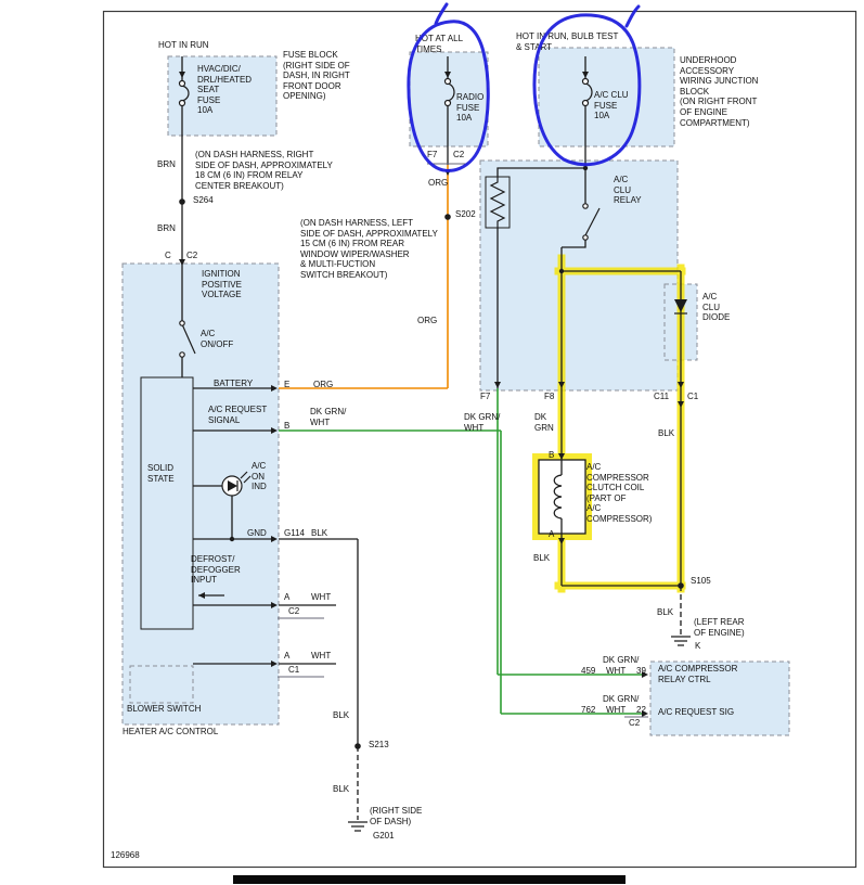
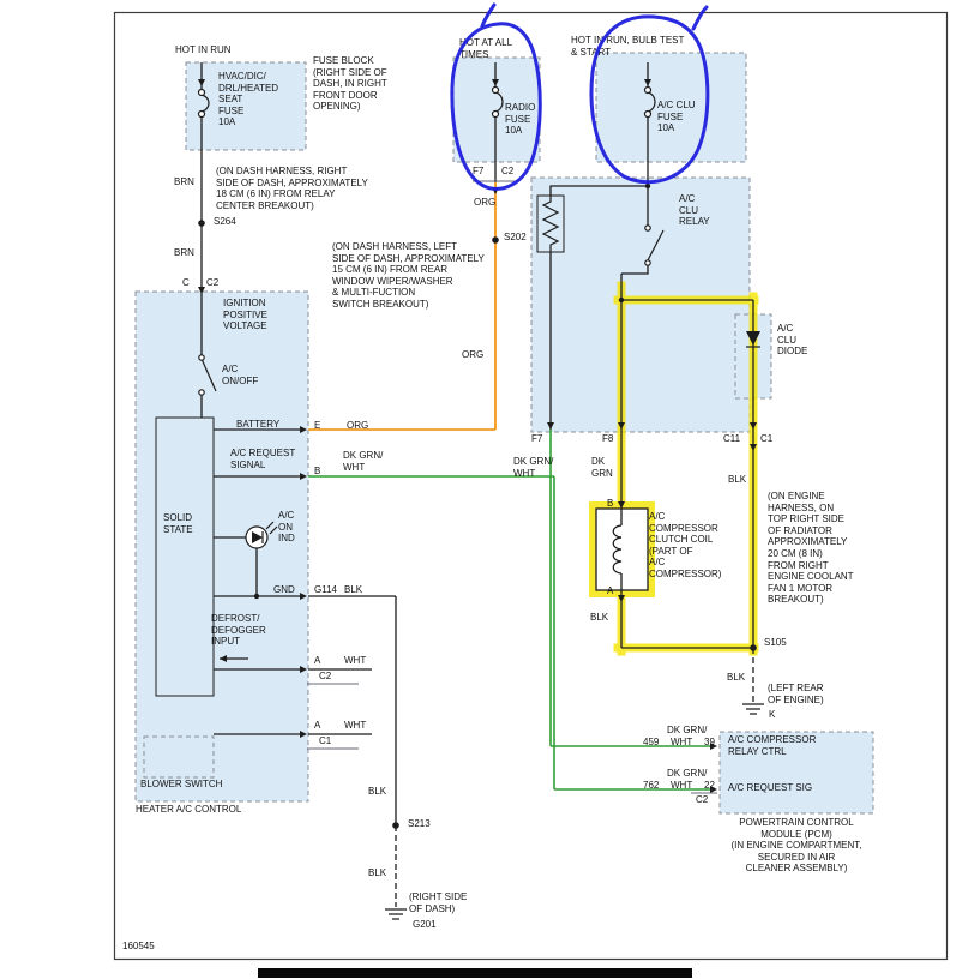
  HOT IN RUN
  HVAC/DIC/
  DRL/HEATED
  SEAT
  FUSE
  10A
  FUSE BLOCK
  (RIGHT SIDE OF
  DASH, IN RIGHT
  FRONT DOOR
  OPENING)
  HOT AT ALL
  TIMES
  RADIO
  FUSE
  10A
  HOT IN RUN, BULB TEST
  & START
  A/C CLU
  FUSE
  10A
- UNDERHOOD
- ACCESSORY
- WIRING JUNCTION
- BLOCK
- (ON RIGHT FRONT
- OF ENGINE
- COMPARTMENT)
  BRN
  (ON DASH HARNESS, RIGHT
  SIDE OF DASH, APPROXIMATELY
  18 CM (6 IN) FROM RELAY
  CENTER BREAKOUT)
  S264
  BRN
  C
  C2
  F7
  C2
  ORG
  S202
  (ON DASH HARNESS, LEFT
  SIDE OF DASH, APPROXIMATELY
  15 CM (6 IN) FROM REAR
  WINDOW WIPER/WASHER
  & MULTI-FUCTION
  SWITCH BREAKOUT)
  ORG
  A/C
  CLU
  RELAY
  A/C
  CLU
  DIODE
  IGNITION
  POSITIVE
  VOLTAGE
  A/C
  ON/OFF
  BATTERY
  E
  ORG
  A/C REQUEST
  SIGNAL
  B
  DK GRN/
  WHT
  SOLID
  STATE
  A/C
  ON
  IND
  GND
  G114
  BLK
  DEFROST/
  DEFOGGER
  INPUT
  A
  WHT
  C2
  A
  WHT
  C1
  BLOWER SWITCH
  HEATER A/C CONTROL
  DK GRN/
  WHT
  DK
  GRN
  F7
  F8
  C11
  C1
  BLK
+ (ON ENGINE
+ HARNESS, ON
+ TOP RIGHT SIDE
+ OF RADIATOR
+ APPROXIMATELY
+ 20 CM (8 IN)
+ FROM RIGHT
+ ENGINE COOLANT
+ FAN 1 MOTOR
+ BREAKOUT)
  S105
  BLK
  (LEFT REAR
  OF ENGINE)
  K
  A/C
  COMPRESSOR
  CLUTCH COIL
  (PART OF
  A/C
  COMPRESSOR)
  B
  A
  BLK
  BLK
  S213
  BLK
  (RIGHT SIDE
  OF DASH)
  G201
  459
  DK GRN/
  WHT
  39
  762
  DK GRN/
  WHT
  22
  A/C COMPRESSOR
  RELAY CTRL
  A/C REQUEST SIG
  C2
+ POWERTRAIN CONTROL
+ MODULE (PCM)
+ (IN ENGINE COMPARTMENT,
+ SECURED IN AIR
+ CLEANER ASSEMBLY)
- 126968
+ 160545
